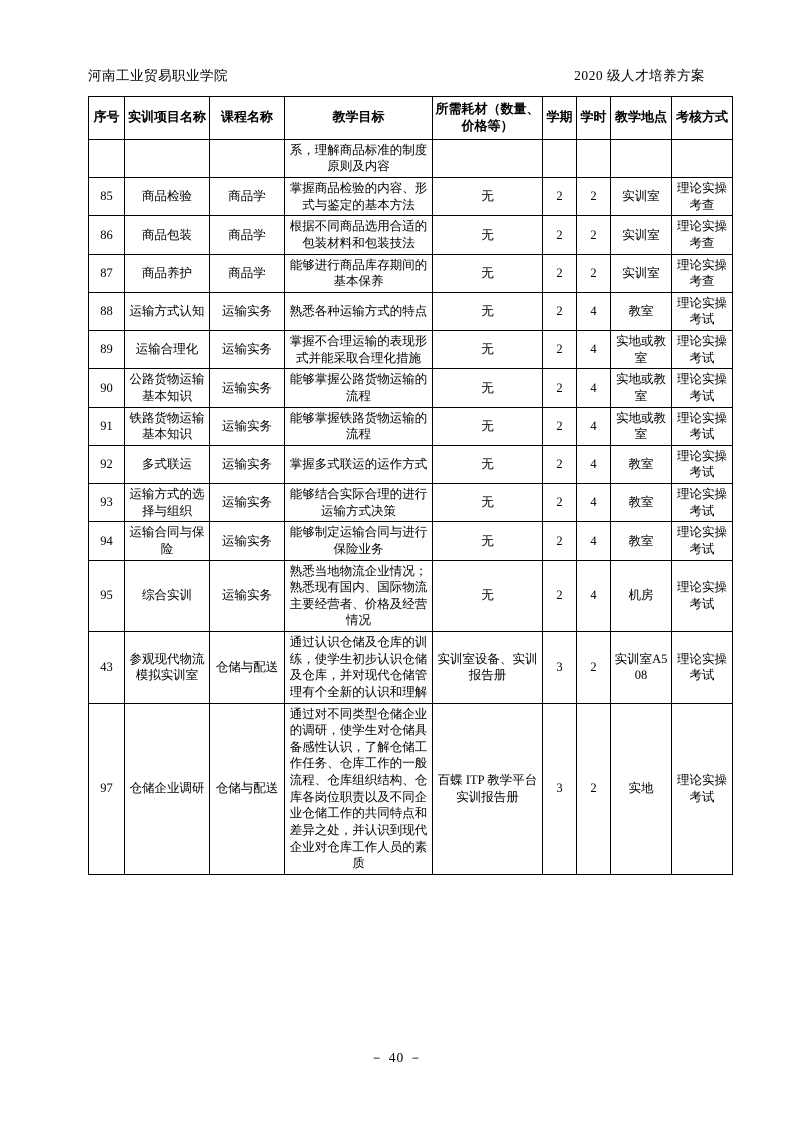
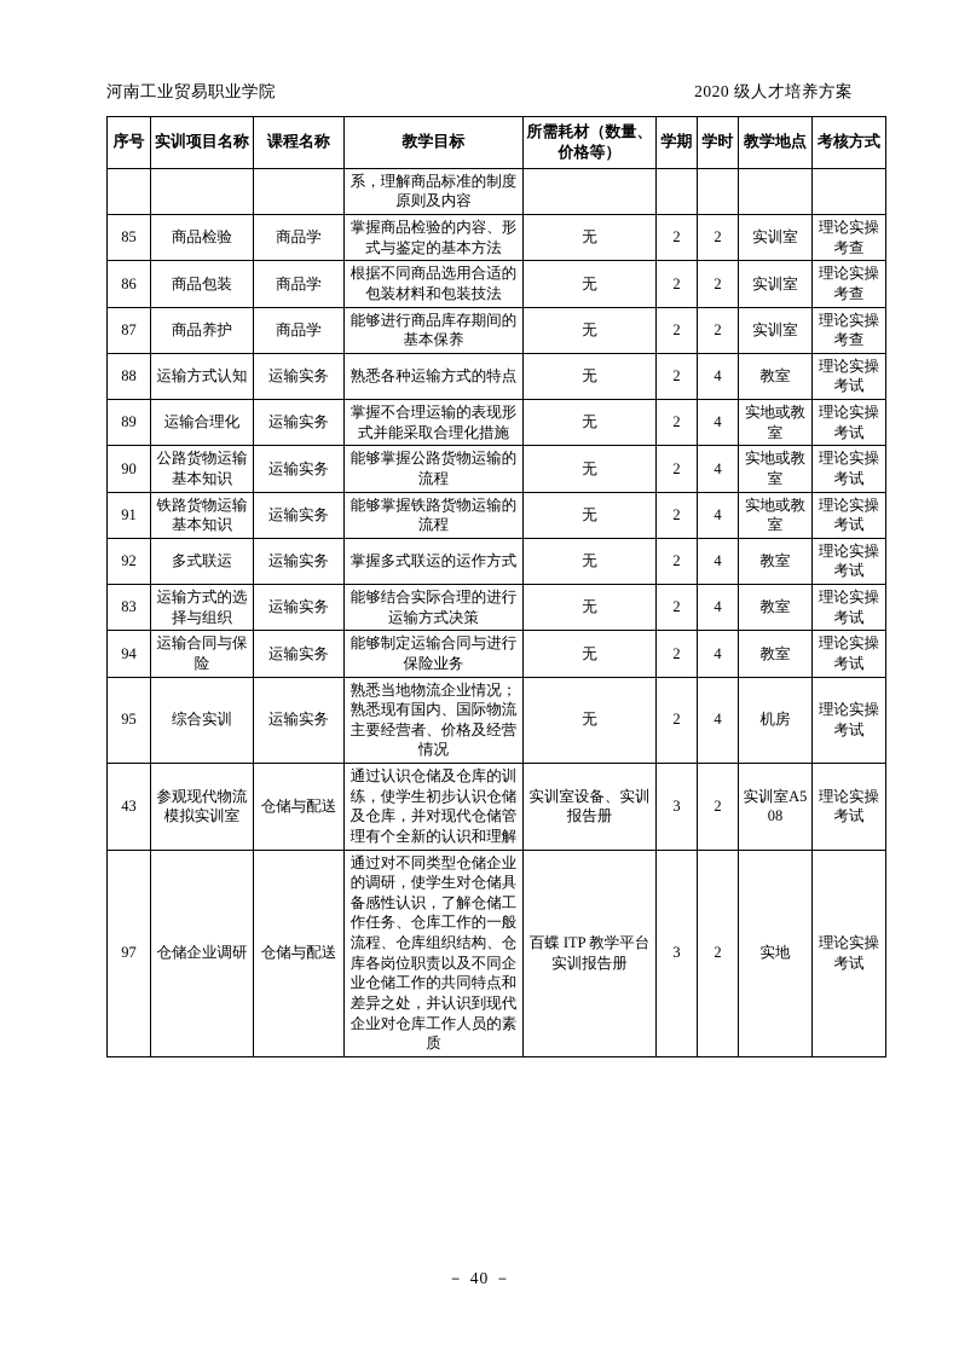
  河南工业贸易职业学院
  2020 级人才培养方案
  序号	实训项目名称	课程名称	教学目标	所需耗材（数量、价格等）	学期	学时	教学地点	考核方式
  			系，理解商品标准的制度原则及内容
  85	商品检验	商品学	掌握商品检验的内容、形式与鉴定的基本方法	无	2	2	实训室	理论实操考查
  86	商品包装	商品学	根据不同商品选用合适的包装材料和包装技法	无	2	2	实训室	理论实操考查
  87	商品养护	商品学	能够进行商品库存期间的基本保养	无	2	2	实训室	理论实操考查
  88	运输方式认知	运输实务	熟悉各种运输方式的特点	无	2	4	教室	理论实操考试
  89	运输合理化	运输实务	掌握不合理运输的表现形式并能采取合理化措施	无	2	4	实地或教室	理论实操考试
  90	公路货物运输基本知识	运输实务	能够掌握公路货物运输的流程	无	2	4	实地或教室	理论实操考试
  91	铁路货物运输基本知识	运输实务	能够掌握铁路货物运输的流程	无	2	4	实地或教室	理论实操考试
  92	多式联运	运输实务	掌握多式联运的运作方式	无	2	4	教室	理论实操考试
- 93	运输方式的选择与组织	运输实务	能够结合实际合理的进行运输方式决策	无	2	4	教室	理论实操考试
+ 83	运输方式的选择与组织	运输实务	能够结合实际合理的进行运输方式决策	无	2	4	教室	理论实操考试
  94	运输合同与保险	运输实务	能够制定运输合同与进行保险业务	无	2	4	教室	理论实操考试
  95	综合实训	运输实务	熟悉当地物流企业情况；熟悉现有国内、国际物流主要经营者、价格及经营情况	无	2	4	机房	理论实操考试
  43	参观现代物流模拟实训室	仓储与配送	通过认识仓储及仓库的训练，使学生初步认识仓储及仓库，并对现代仓储管理有个全新的认识和理解	实训室设备、实训报告册	3	2	实训室A508	理论实操考试
  97	仓储企业调研	仓储与配送	通过对不同类型仓储企业的调研，使学生对仓储具备感性认识，了解仓储工作任务、仓库工作的一般流程、仓库组织结构、仓库各岗位职责以及不同企业仓储工作的共同特点和差异之处，并认识到现代企业对仓库工作人员的素质	百蝶 ITP 教学平台实训报告册	3	2	实地	理论实操考试
  － 40 －
